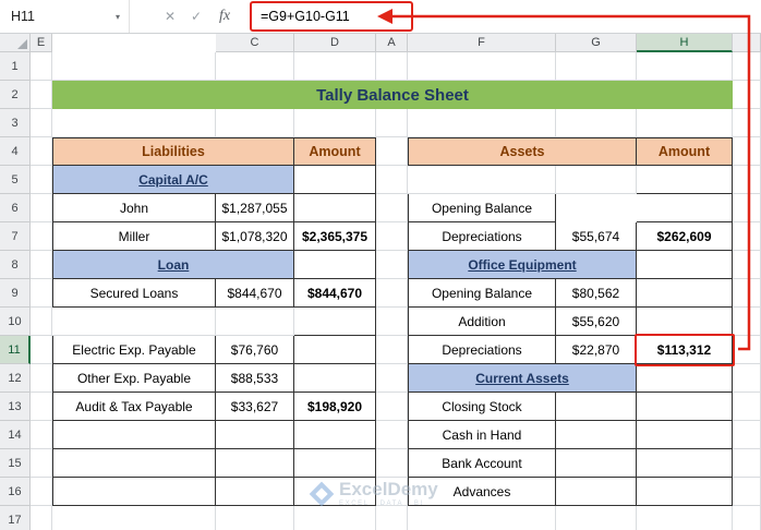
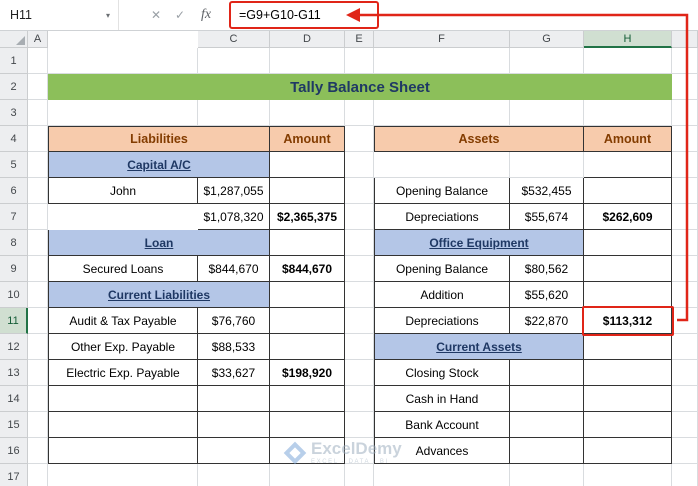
  H11
  ▾
  ✕
  ✓
  fx
  =G9+G10-G11
- E
+ A
  C
  D
- A
+ E
  F
  G
  H
  1
  2
  3
  4
  Amount
  Amount
  5
  6
  John
  $1,287,055
  Opening Balance
+ $532,455
  7
- Miller
  $1,078,320
  $2,365,375
  Depreciations
  $55,674
  $262,609
  8
  9
  Secured Loans
  $844,670
  $844,670
  Opening Balance
  $80,562
  10
  Addition
  $55,620
  11
- Electric Exp. Payable
+ Audit & Tax Payable
  $76,760
  Depreciations
  $22,870
  $113,312
  12
  Other Exp. Payable
  $88,533
  13
- Audit & Tax Payable
+ Electric Exp. Payable
  $33,627
  $198,920
  Closing Stock
  14
  Cash in Hand
  15
  Bank Account
  16
  Advances
  17
  Tally Balance Sheet
  Liabilities
  Capital A/C
  Loan
+ Current Liabilities
  Assets
  Office Equipment
  Current Assets
  ExcelDemy
